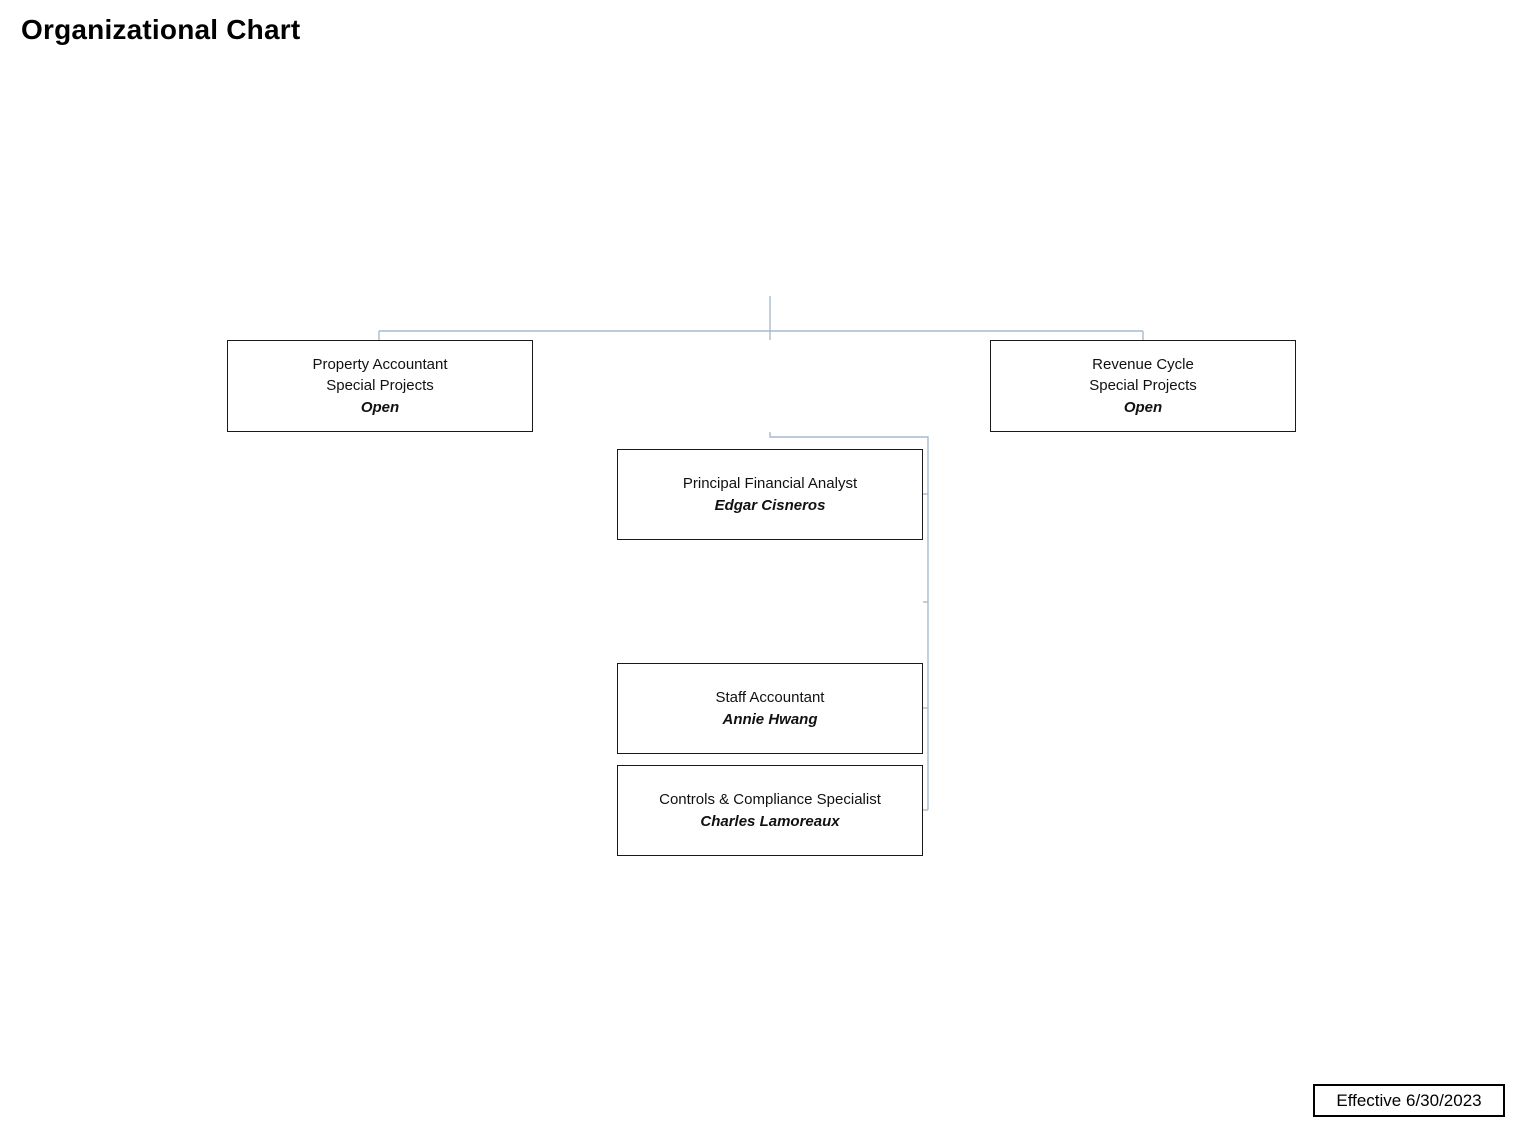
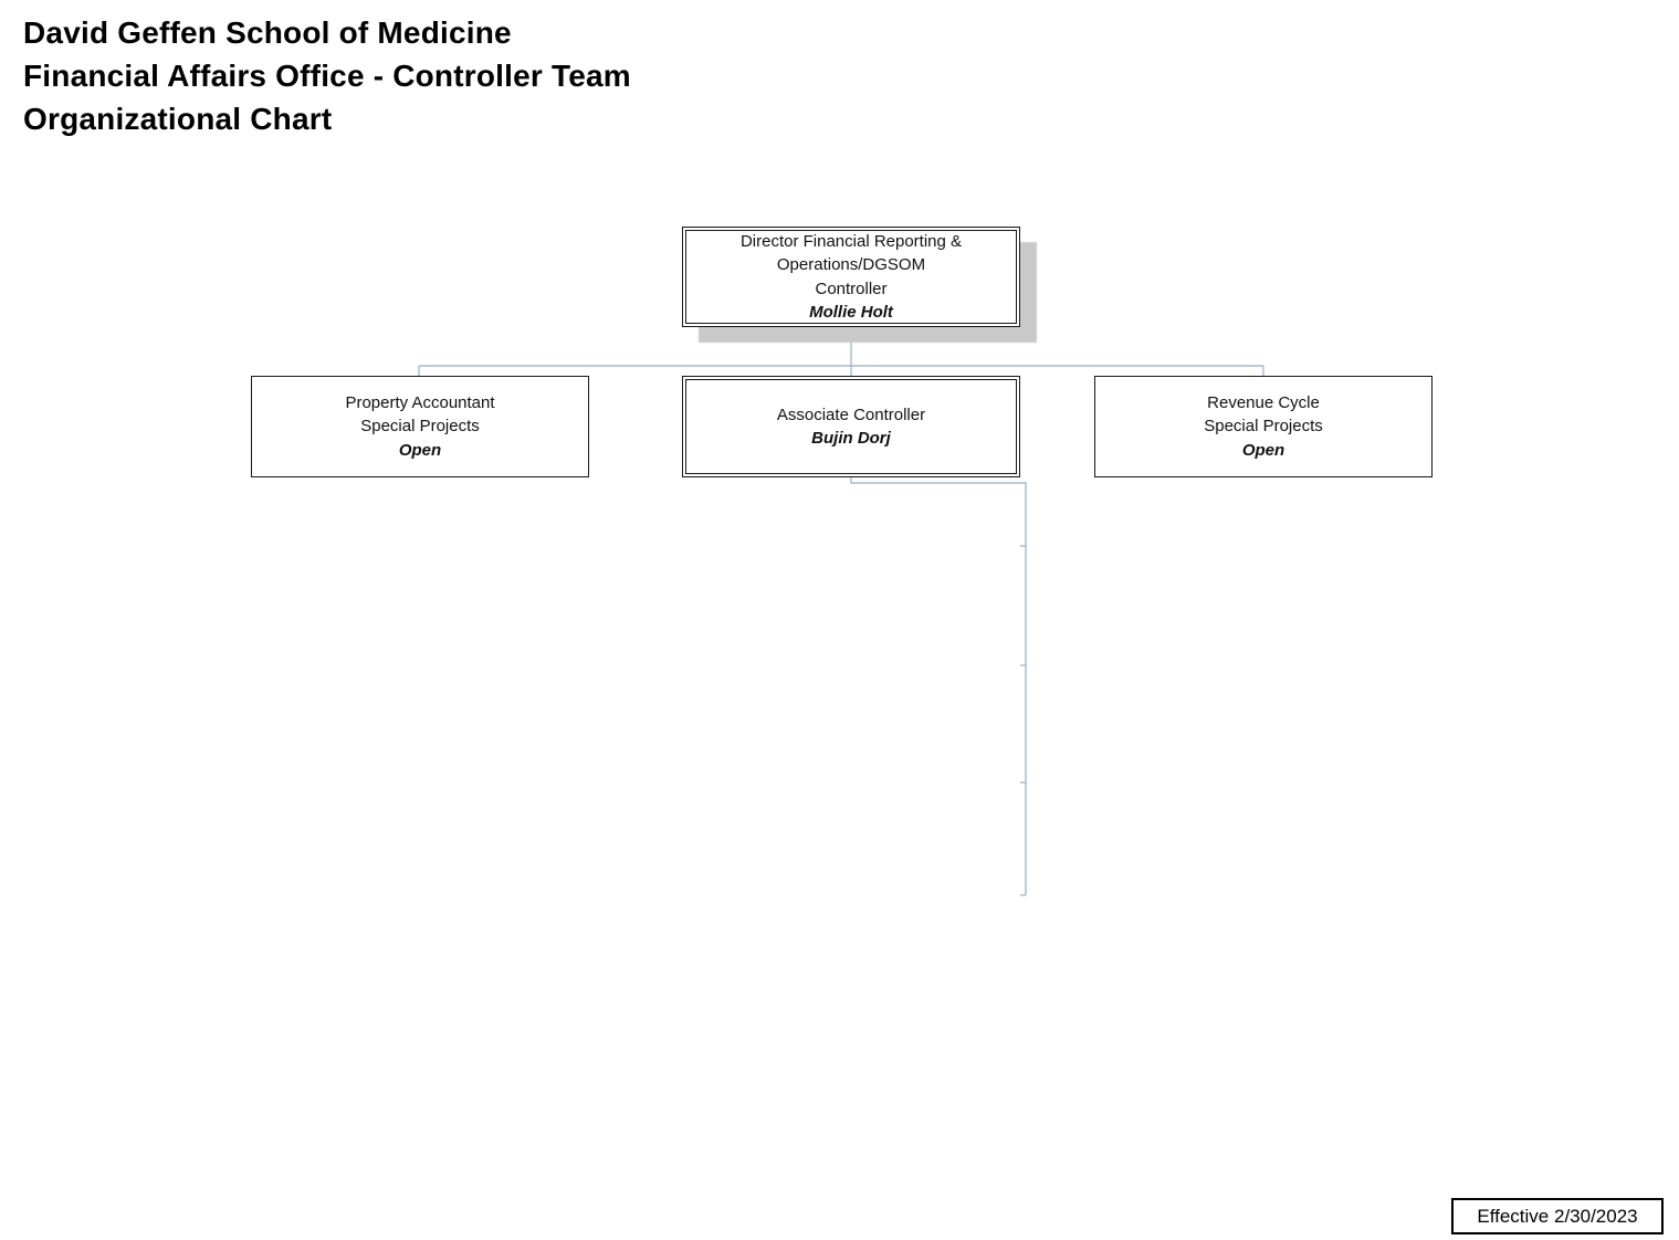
+ David Geffen School of Medicine
+ Financial Affairs Office - Controller Team
  Organizational Chart
+ Director Financial Reporting &
+ Operations/DGSOM
+ Controller
+ Mollie Holt
  Property Accountant
  Special Projects
  Open
+ Associate Controller
+ Bujin Dorj
  Revenue Cycle
  Special Projects
  Open
- Principal Financial Analyst
- Edgar Cisneros
- Staff Accountant
- Annie Hwang
- Controls & Compliance Specialist
- Charles Lamoreaux
- Effective 6/30/2023
+ Effective 2/30/2023
